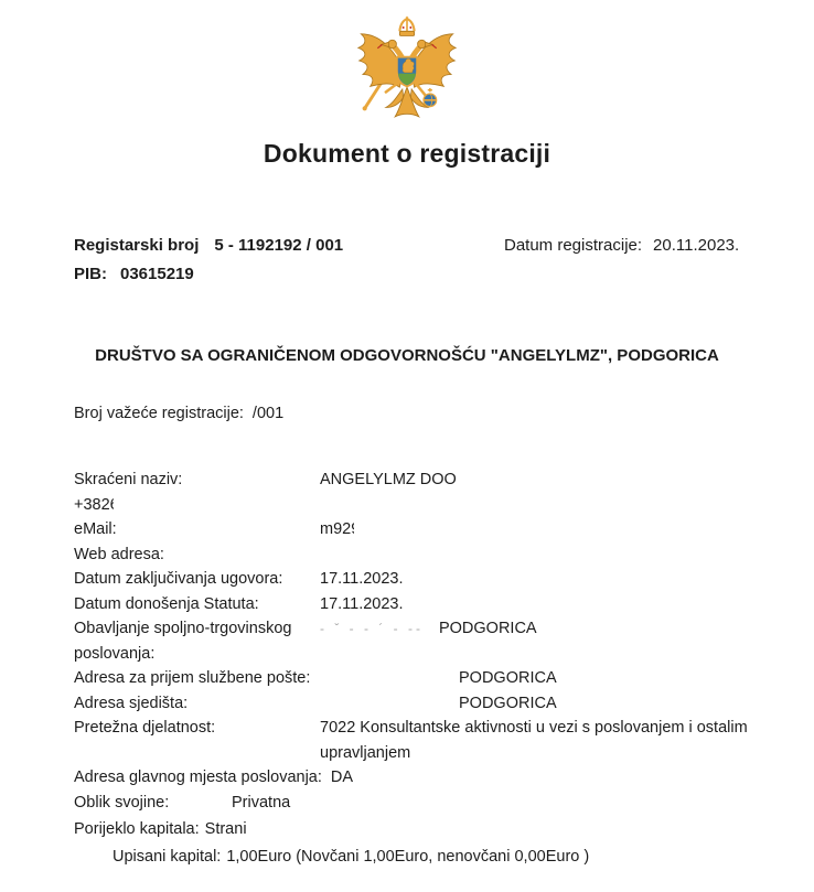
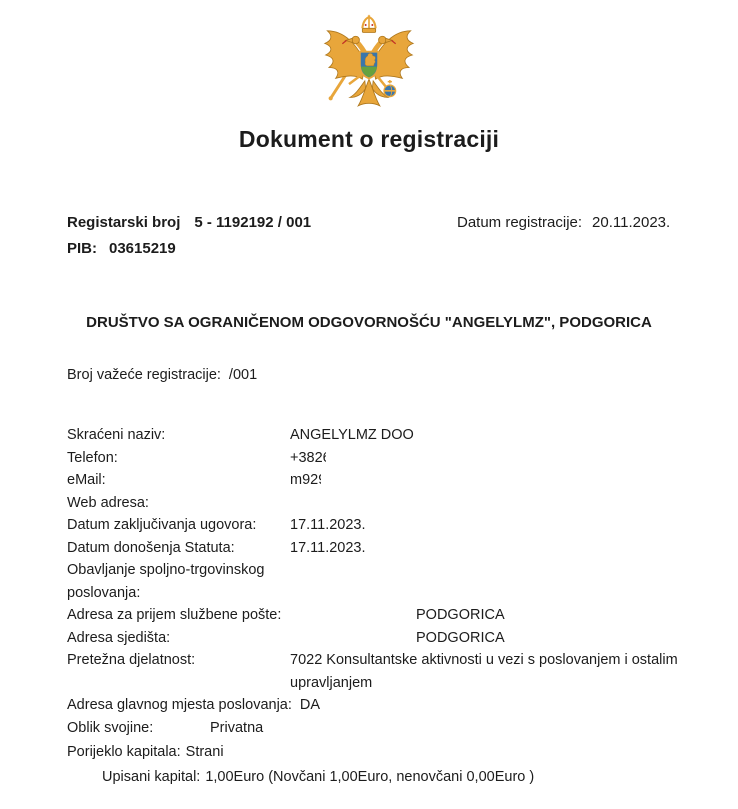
  Dokument o registraciji
  Registarski broj 5 - 1192192 / 001
  PIB: 03615219
  Datum registracije: 20.11.2023.
  DRUŠTVO SA OGRANIČENOM ODGOVORNOŠĆU "ANGELYLMZ", PODGORICA
  Broj važeće registracije: /001
  Skraćeni naziv:
  ANGELYLMZ DOO
+ Telefon:
  +3826
  eMail:
  m929
  Web adresa:
  Datum zaključivanja ugovora:
  17.11.2023.
  Datum donošenja Statuta:
  17.11.2023.
  Obavljanje spoljno-trgovinskog poslovanja:
- - ˇ - - ´ - -- PODGORICA
  Adresa za prijem službene pošte:
  PODGORICA
  Adresa sjedišta:
  PODGORICA
  Pretežna djelatnost:
  7022 Konsultantske aktivnosti u vezi s poslovanjem i ostalim upravljanjem
  Adresa glavnog mjesta poslovanja: DA
  Oblik svojine:
  Privatna
  Porijeklo kapitala: Strani
  Upisani kapital: 1,00Euro (Novčani 1,00Euro, nenovčani 0,00Euro )
